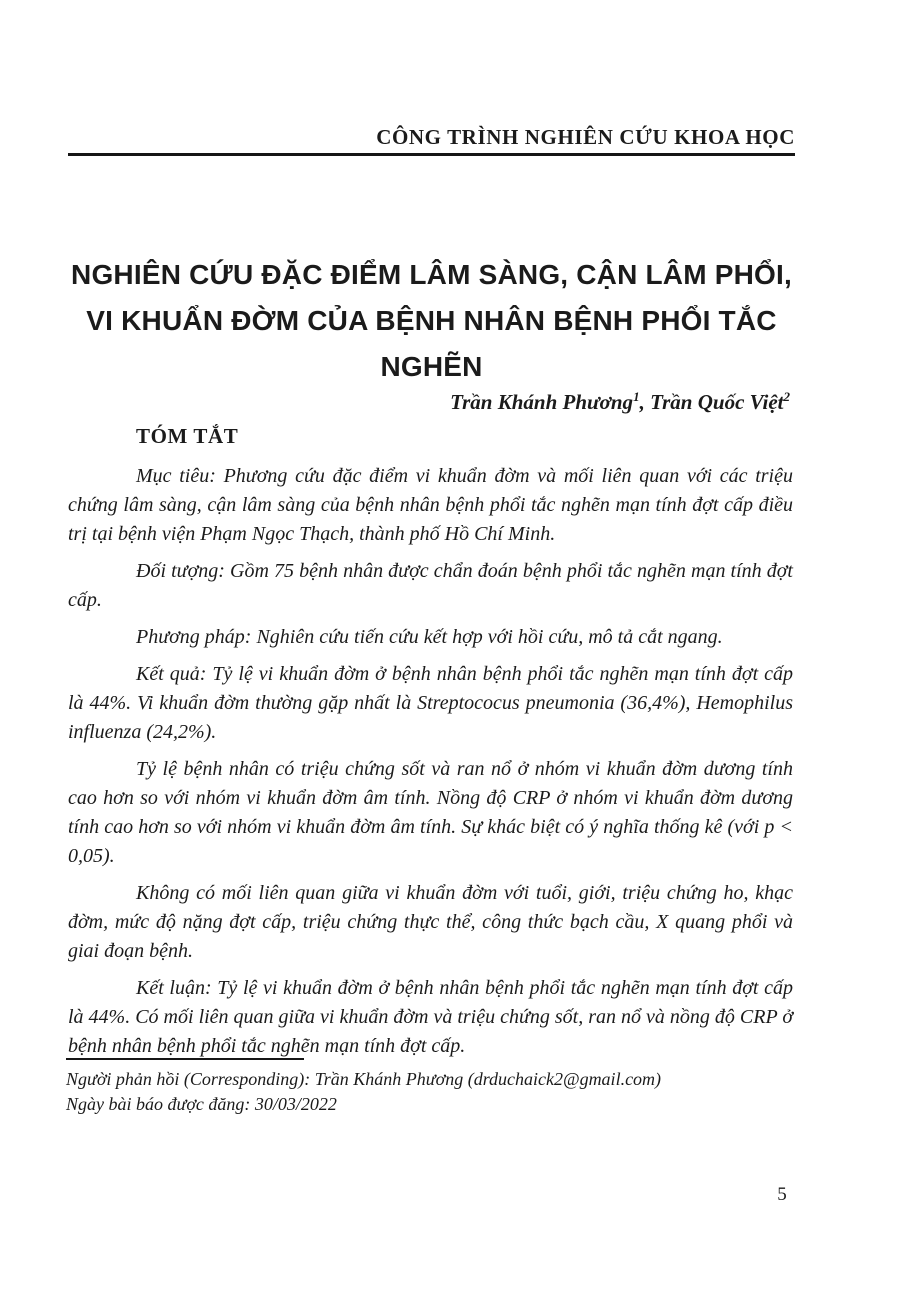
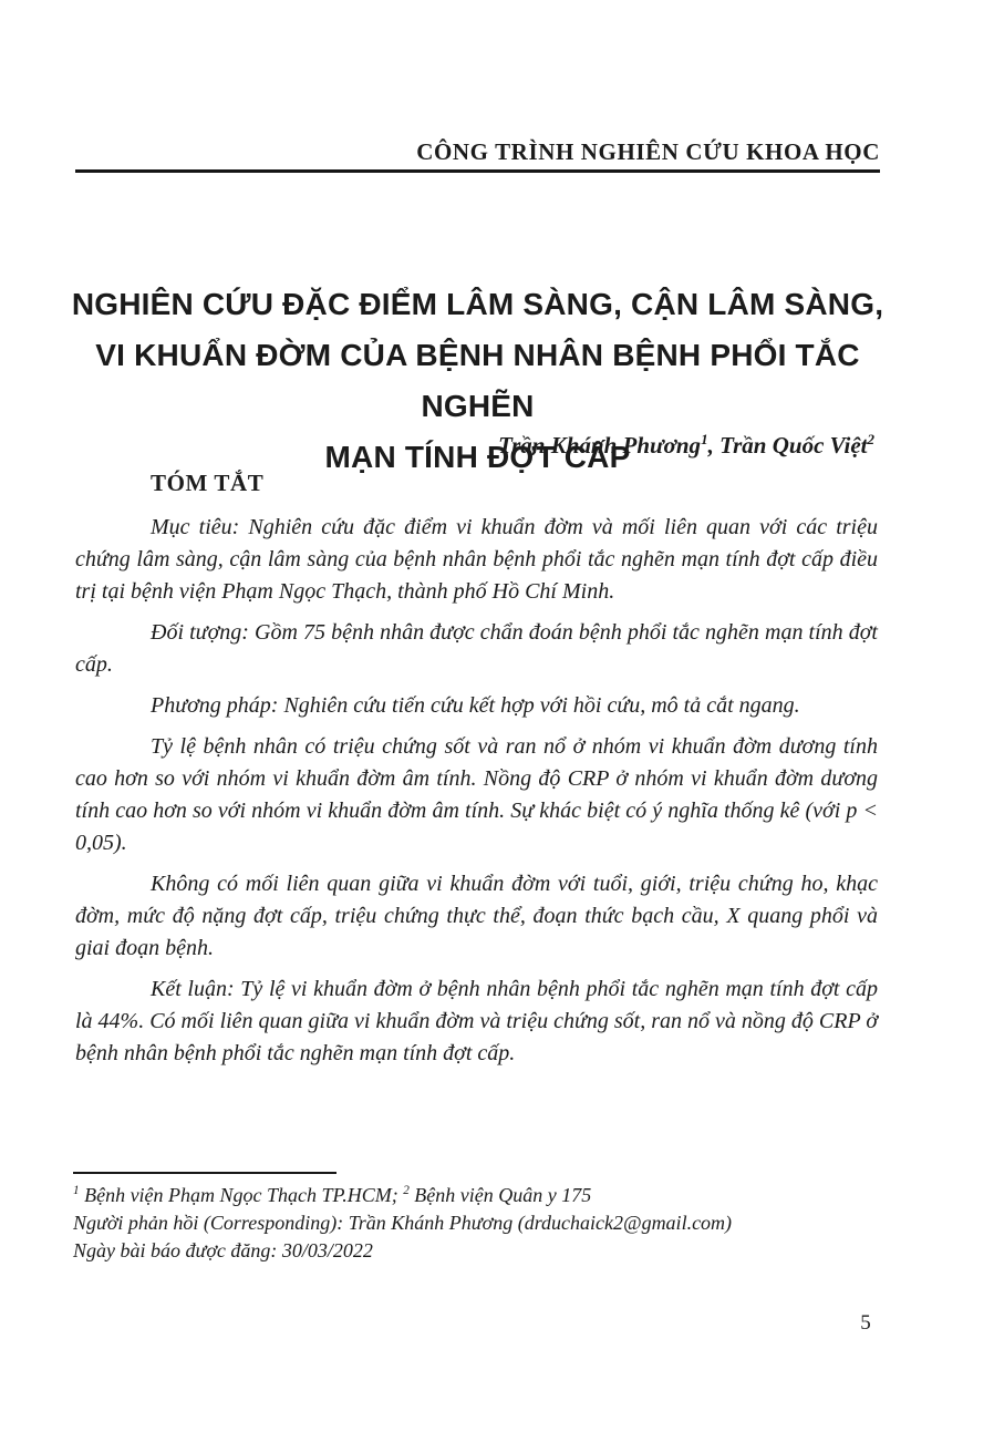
  CÔNG TRÌNH NGHIÊN CỨU KHOA HỌC
- NGHIÊN CỨU ĐẶC ĐIỂM LÂM SÀNG, CẬN LÂM PHỔI,
+ NGHIÊN CỨU ĐẶC ĐIỂM LÂM SÀNG, CẬN LÂM SÀNG,
  VI KHUẨN ĐỜM CỦA BỆNH NHÂN BỆNH PHỔI TẮC NGHẼN
+ MẠN TÍNH ĐỢT CẤP
  Trần Khánh Phương1, Trần Quốc Việt2
  TÓM TẮT
- Mục tiêu: Phương cứu đặc điểm vi khuẩn đờm và mối liên quan với các triệu chứng lâm sàng, cận lâm sàng của bệnh nhân bệnh phổi tắc nghẽn mạn tính đợt cấp điều trị tại bệnh viện Phạm Ngọc Thạch, thành phố Hồ Chí Minh.
+ Mục tiêu: Nghiên cứu đặc điểm vi khuẩn đờm và mối liên quan với các triệu chứng lâm sàng, cận lâm sàng của bệnh nhân bệnh phổi tắc nghẽn mạn tính đợt cấp điều trị tại bệnh viện Phạm Ngọc Thạch, thành phố Hồ Chí Minh.
  Đối tượng: Gồm 75 bệnh nhân được chẩn đoán bệnh phổi tắc nghẽn mạn tính đợt cấp.
  Phương pháp: Nghiên cứu tiến cứu kết hợp với hồi cứu, mô tả cắt ngang.
- Kết quả: Tỷ lệ vi khuẩn đờm ở bệnh nhân bệnh phổi tắc nghẽn mạn tính đợt cấp là 44%. Vi khuẩn đờm thường gặp nhất là Streptococus pneumonia (36,4%), Hemophilus influenza (24,2%).
  Tỷ lệ bệnh nhân có triệu chứng sốt và ran nổ ở nhóm vi khuẩn đờm dương tính cao hơn so với nhóm vi khuẩn đờm âm tính. Nồng độ CRP ở nhóm vi khuẩn đờm dương tính cao hơn so với nhóm vi khuẩn đờm âm tính. Sự khác biệt có ý nghĩa thống kê (với p < 0,05).
- Không có mối liên quan giữa vi khuẩn đờm với tuổi, giới, triệu chứng ho, khạc đờm, mức độ nặng đợt cấp, triệu chứng thực thể, công thức bạch cầu, X quang phổi và giai đoạn bệnh.
+ Không có mối liên quan giữa vi khuẩn đờm với tuổi, giới, triệu chứng ho, khạc đờm, mức độ nặng đợt cấp, triệu chứng thực thể, đoạn thức bạch cầu, X quang phổi và giai đoạn bệnh.
  Kết luận: Tỷ lệ vi khuẩn đờm ở bệnh nhân bệnh phổi tắc nghẽn mạn tính đợt cấp là 44%. Có mối liên quan giữa vi khuẩn đờm và triệu chứng sốt, ran nổ và nồng độ CRP ở bệnh nhân bệnh phổi tắc nghẽn mạn tính đợt cấp.
+ 1 Bệnh viện Phạm Ngọc Thạch TP.HCM; 2 Bệnh viện Quân y 175
  Người phản hồi (Corresponding): Trần Khánh Phương (drduchaick2@gmail.com)
  Ngày bài báo được đăng: 30/03/2022
  5
